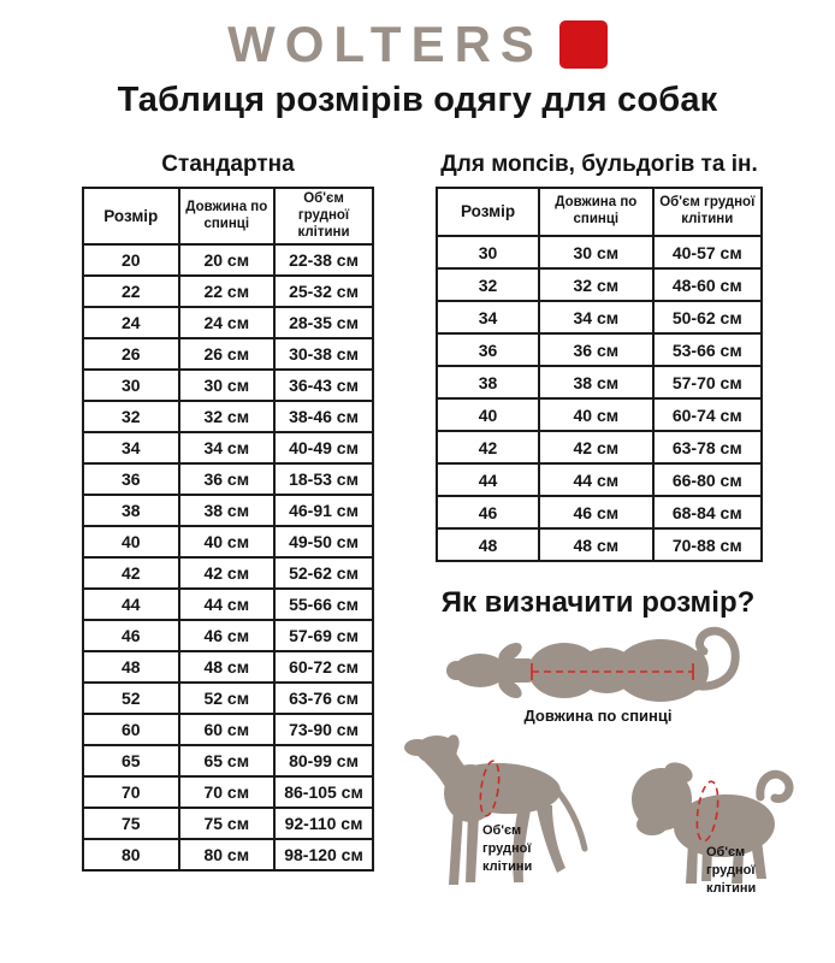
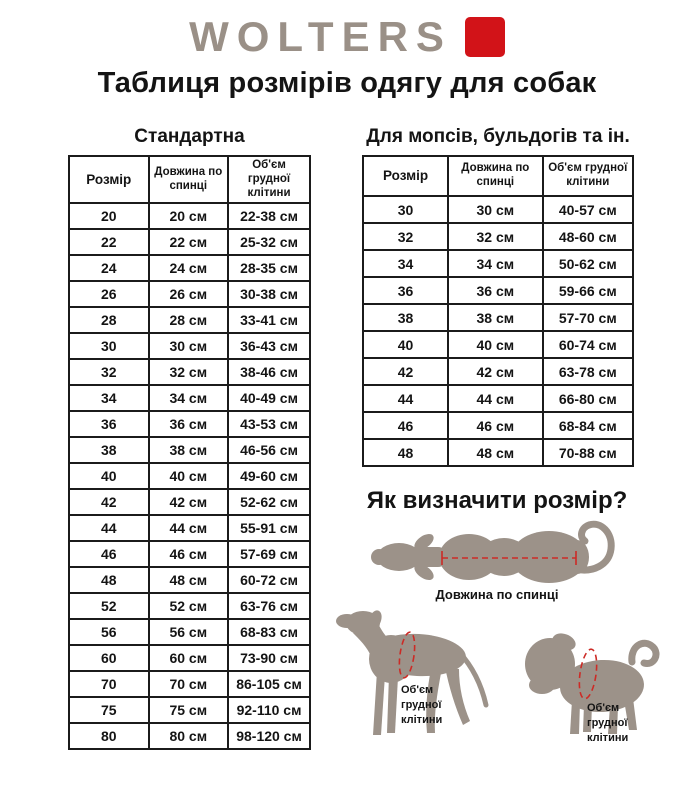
  WOLTERS
  Таблиця розмірів одягу для собак
  Стандартна
  Розмір	Довжина по спинці	Об'єм грудної клітини
  20	20 см	22-38 см
  22	22 см	25-32 см
  24	24 см	28-35 см
  26	26 см	30-38 см
+ 28	28 см	33-41 см
  30	30 см	36-43 см
  32	32 см	38-46 см
  34	34 см	40-49 см
- 36	36 см	18-53 см
+ 36	36 см	43-53 см
- 38	38 см	46-91 см
+ 38	38 см	46-56 см
- 40	40 см	49-50 см
+ 40	40 см	49-60 см
  42	42 см	52-62 см
- 44	44 см	55-66 см
+ 44	44 см	55-91 см
  46	46 см	57-69 см
  48	48 см	60-72 см
  52	52 см	63-76 см
+ 56	56 см	68-83 см
  60	60 см	73-90 см
- 65	65 см	80-99 см
  70	70 см	86-105 см
  75	75 см	92-110 см
  80	80 см	98-120 см
  Для мопсів, бульдогів та ін.
  Розмір	Довжина по спинці	Об'єм грудної клітини
  30	30 см	40-57 см
  32	32 см	48-60 см
  34	34 см	50-62 см
- 36	36 см	53-66 см
+ 36	36 см	59-66 см
  38	38 см	57-70 см
  40	40 см	60-74 см
  42	42 см	63-78 см
  44	44 см	66-80 см
  46	46 см	68-84 см
  48	48 см	70-88 см
  Як визначити розмір?
  Довжина по спинці
  Об'єм
  грудної
  клітини
  Об'єм
  грудної
  клітини
